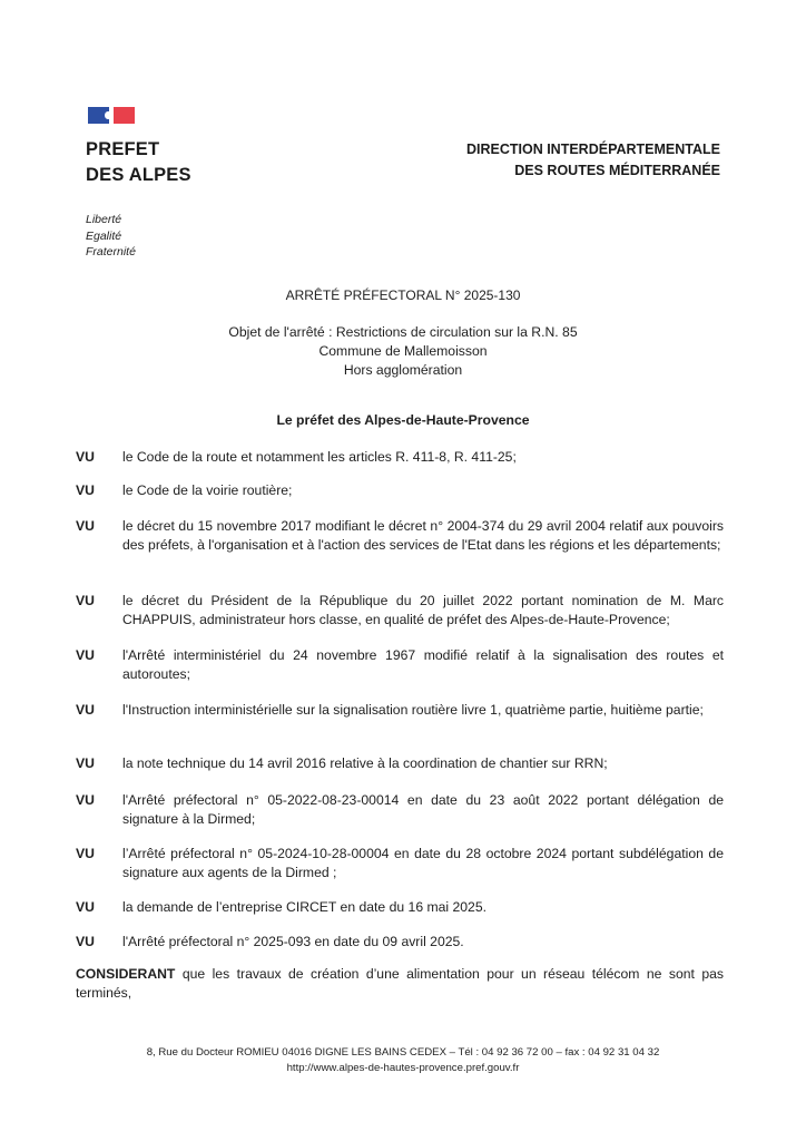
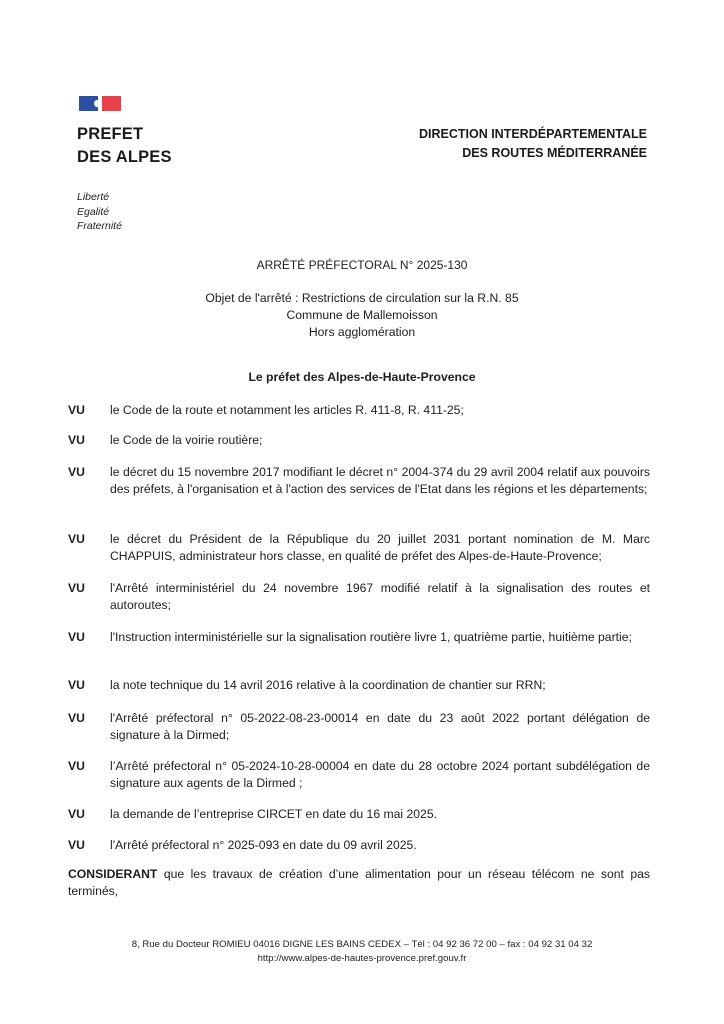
  PREFET
  DES ALPES
  Liberté
  Egalité
  Fraternité
  DIRECTION INTERDÉPARTEMENTALE
  DES ROUTES MÉDITERRANÉE
  ARRÊTÉ PRÉFECTORAL N° 2025-130
  Objet de l'arrêté : Restrictions de circulation sur la R.N. 85
  Commune de Mallemoisson
  Hors agglomération
  Le préfet des Alpes-de-Haute-Provence
  VU
  le Code de la route et notamment les articles R. 411-8, R. 411-25;
  VU
  le Code de la voirie routière;
  VU
  le décret du 15 novembre 2017 modifiant le décret n° 2004-374 du 29 avril 2004 relatif aux pouvoirs des préfets, à l'organisation et à l'action des services de l'Etat dans les régions et les départements;
  VU
- le décret du Président de la République du 20 juillet 2022 portant nomination de M. Marc CHAPPUIS, administrateur hors classe, en qualité de préfet des Alpes-de-Haute-Provence;
+ le décret du Président de la République du 20 juillet 2031 portant nomination de M. Marc CHAPPUIS, administrateur hors classe, en qualité de préfet des Alpes-de-Haute-Provence;
  VU
  l'Arrêté interministériel du 24 novembre 1967 modifié relatif à la signalisation des routes et autoroutes;
  VU
  l'Instruction interministérielle sur la signalisation routière livre 1, quatrième partie, huitième partie;
  VU
  la note technique du 14 avril 2016 relative à la coordination de chantier sur RRN;
  VU
  l'Arrêté préfectoral n° 05-2022-08-23-00014 en date du 23 août 2022 portant délégation de signature à la Dirmed;
  VU
  l’Arrêté préfectoral n° 05-2024-10-28-00004 en date du 28 octobre 2024 portant subdélégation de signature aux agents de la Dirmed ;
  VU
  la demande de l’entreprise CIRCET en date du 16 mai 2025.
  VU
  l'Arrêté préfectoral n° 2025-093 en date du 09 avril 2025.
  CONSIDERANT que les travaux de création d’une alimentation pour un réseau télécom ne sont pas terminés,
  8, Rue du Docteur ROMIEU 04016 DIGNE LES BAINS CEDEX – Tél : 04 92 36 72 00 – fax : 04 92 31 04 32
  http://www.alpes-de-hautes-provence.pref.gouv.fr
